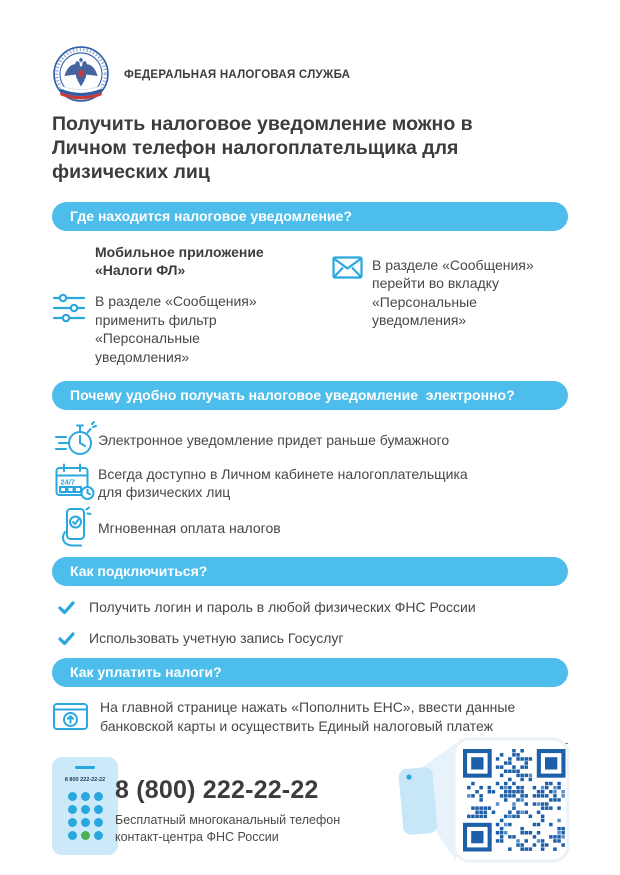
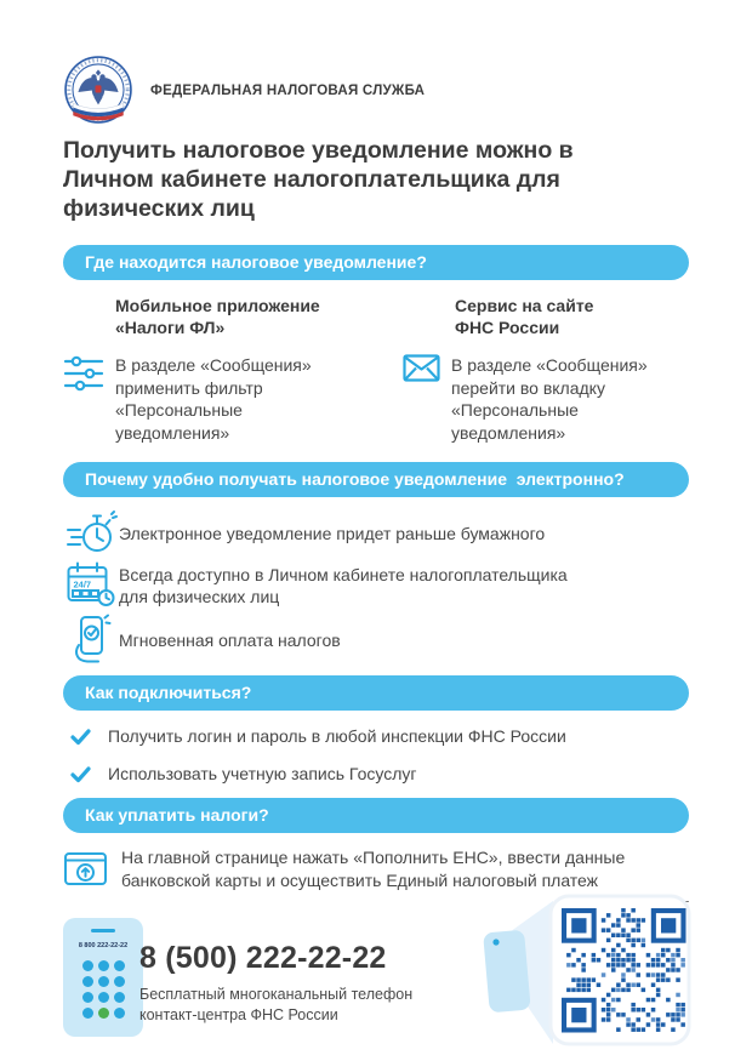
  ФЕДЕРАЛЬНАЯ НАЛОГОВАЯ СЛУЖБА
- Получить налоговое уведомление можно в Личном телефон налогоплательщика для физических лиц
+ Получить налоговое уведомление можно в Личном кабинете налогоплательщика для физических лиц
  Где находится налоговое уведомление?
  Мобильное приложение
  «Налоги ФЛ»
  В разделе «Сообщения»
  применить фильтр
  «Персональные
  уведомления»
+ Сервис на сайте
+ ФНС России
  В разделе «Сообщения»
  перейти во вкладку
  «Персональные
  уведомления»
  Почему удобно получать налоговое уведомление электронно?
  Электронное уведомление придет раньше бумажного
  24/7
  Всегда доступно в Личном кабинете налогоплательщика
  для физических лиц
  Мгновенная оплата налогов
  Как подключиться?
- Получить логин и пароль в любой физических ФНС России
+ Получить логин и пароль в любой инспекции ФНС России
  Использовать учетную запись Госуслуг
  Как уплатить налоги?
  На главной странице нажать «Пополнить ЕНС», ввести данные
  банковской карты и осуществить Единый налоговый платеж
- 8 (800) 222-22-22
+ 8 (500) 222-22-22
  Бесплатный многоканальный телефон
  контакт-центра ФНС России
